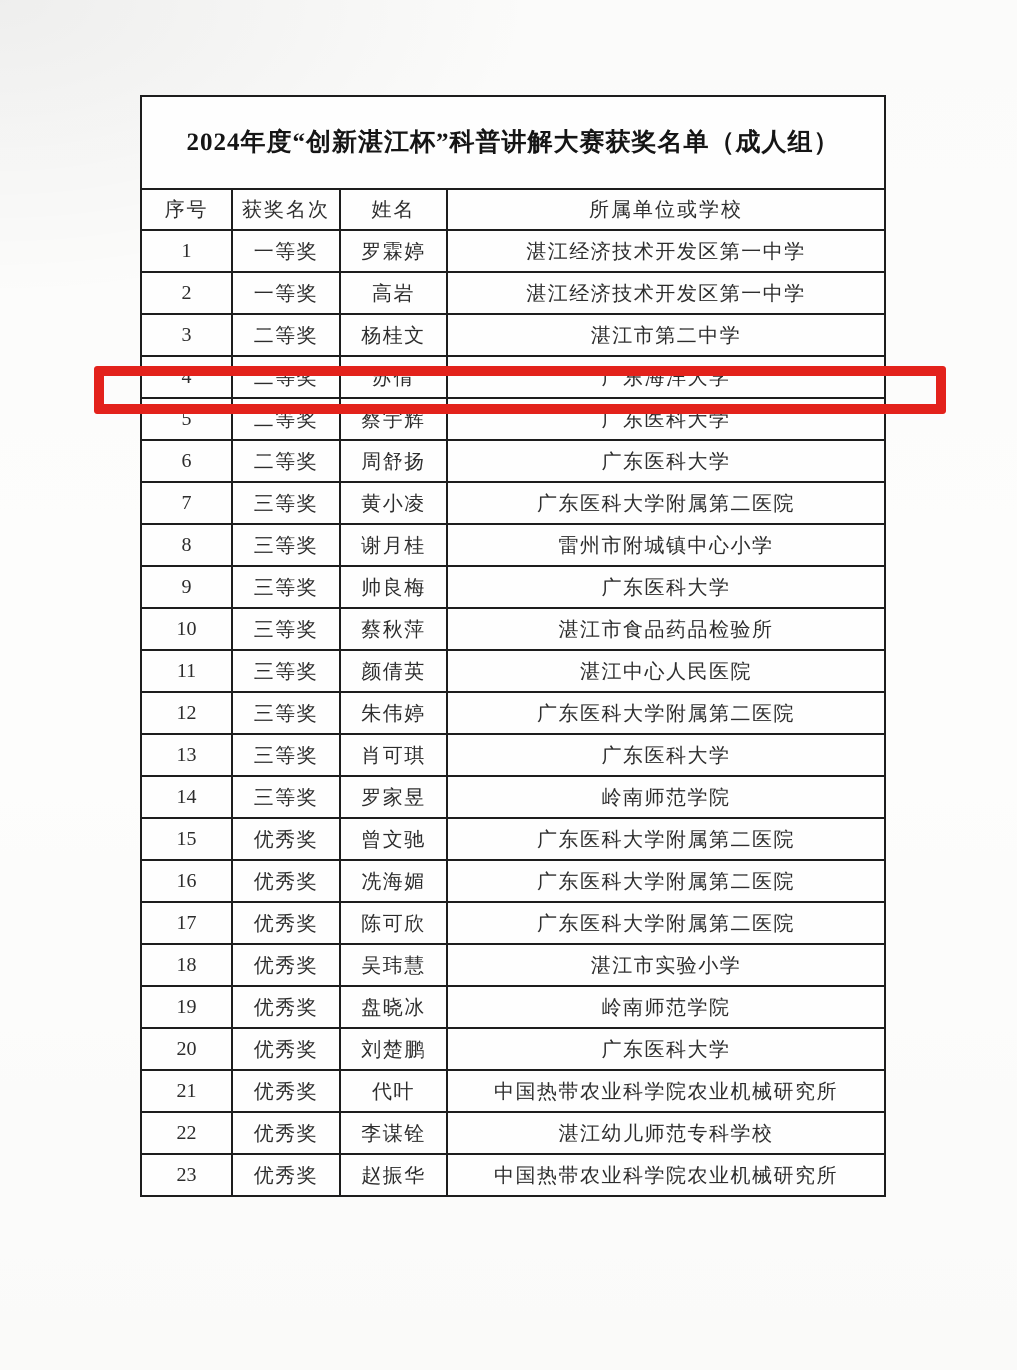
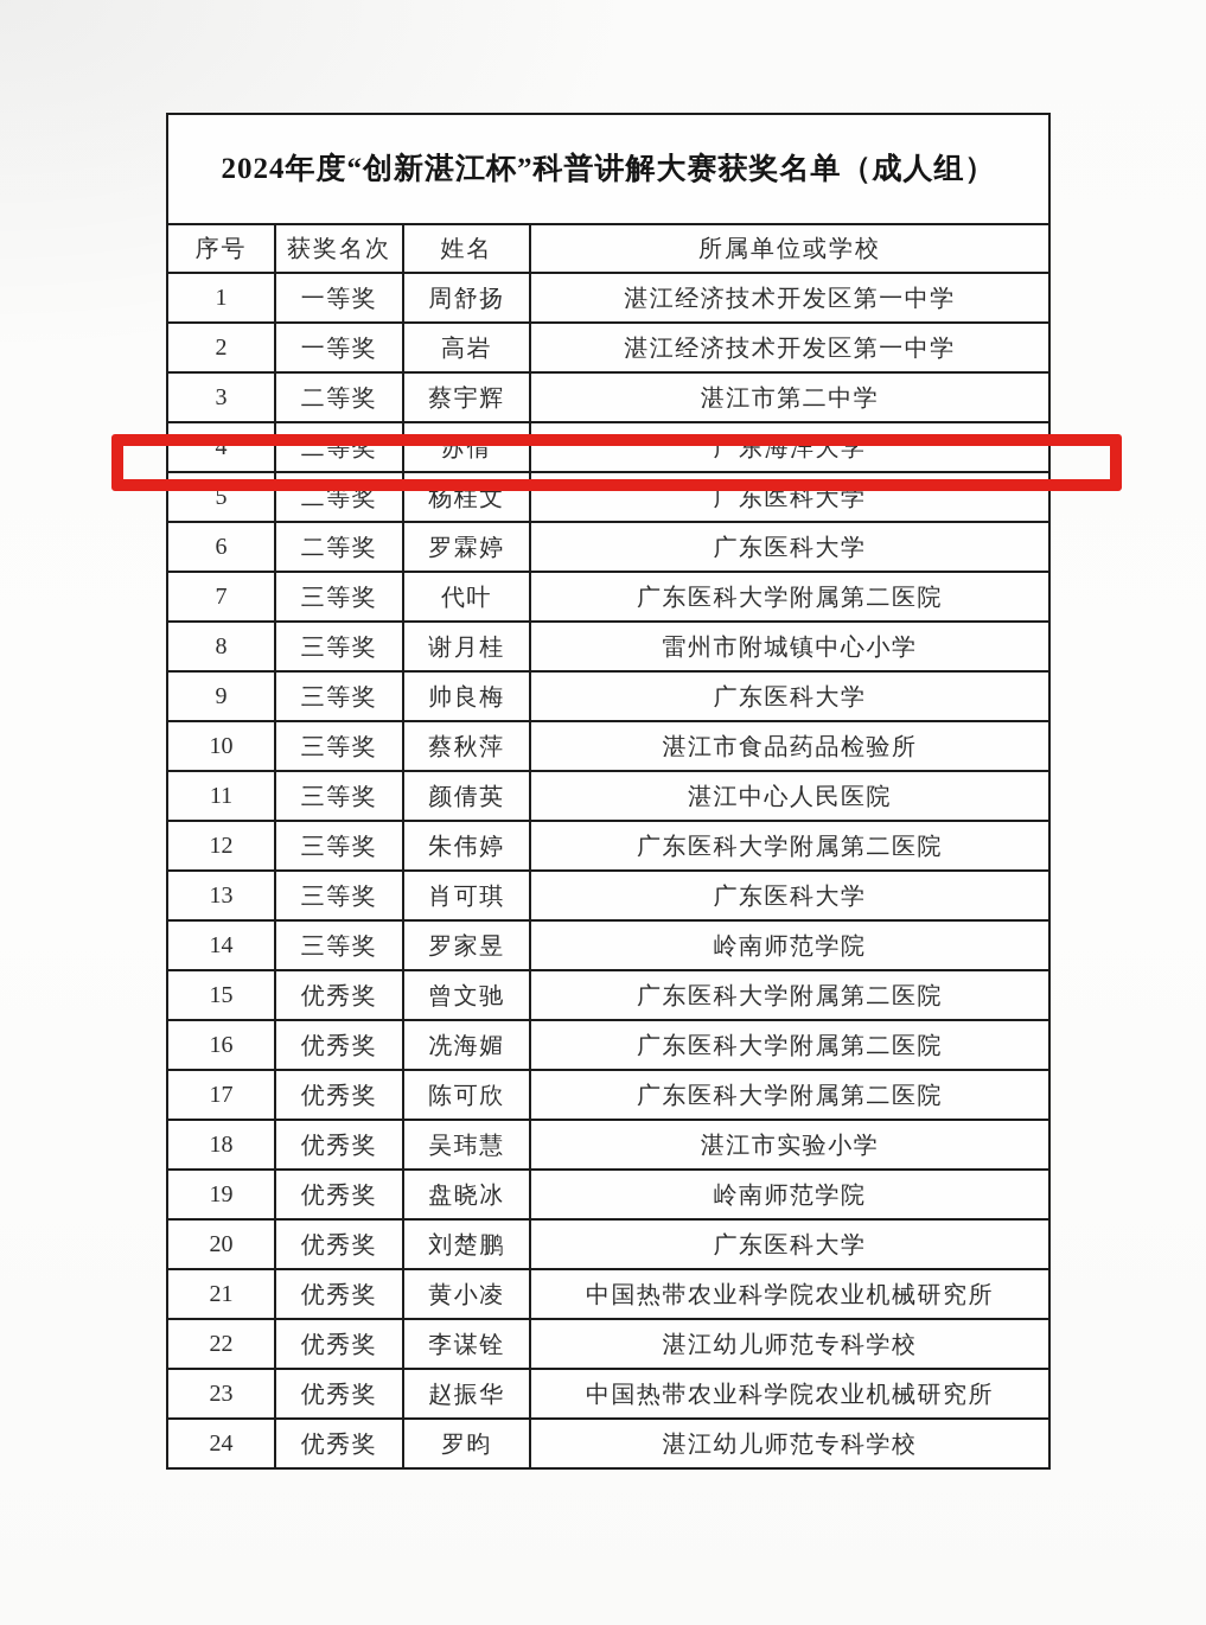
  2024年度“创新湛江杯”科普讲解大赛获奖名单（成人组）
  序号	获奖名次	姓名	所属单位或学校
- 1	一等奖	罗霖婷	湛江经济技术开发区第一中学
+ 1	一等奖	周舒扬	湛江经济技术开发区第一中学
  2	一等奖	高岩	湛江经济技术开发区第一中学
- 3	二等奖	杨桂文	湛江市第二中学
+ 3	二等奖	蔡宇辉	湛江市第二中学
  4	二等奖	苏倩	广东海洋大学
- 5	二等奖	蔡宇辉	广东医科大学
+ 5	二等奖	杨桂文	广东医科大学
- 6	二等奖	周舒扬	广东医科大学
+ 6	二等奖	罗霖婷	广东医科大学
- 7	三等奖	黄小凌	广东医科大学附属第二医院
+ 7	三等奖	代叶	广东医科大学附属第二医院
  8	三等奖	谢月桂	雷州市附城镇中心小学
  9	三等奖	帅良梅	广东医科大学
  10	三等奖	蔡秋萍	湛江市食品药品检验所
  11	三等奖	颜倩英	湛江中心人民医院
  12	三等奖	朱伟婷	广东医科大学附属第二医院
  13	三等奖	肖可琪	广东医科大学
  14	三等奖	罗家昱	岭南师范学院
  15	优秀奖	曾文驰	广东医科大学附属第二医院
  16	优秀奖	冼海媚	广东医科大学附属第二医院
  17	优秀奖	陈可欣	广东医科大学附属第二医院
  18	优秀奖	吴玮慧	湛江市实验小学
  19	优秀奖	盘晓冰	岭南师范学院
  20	优秀奖	刘楚鹏	广东医科大学
- 21	优秀奖	代叶	中国热带农业科学院农业机械研究所
+ 21	优秀奖	黄小凌	中国热带农业科学院农业机械研究所
  22	优秀奖	李谋铨	湛江幼儿师范专科学校
  23	优秀奖	赵振华	中国热带农业科学院农业机械研究所
+ 24	优秀奖	罗昀	湛江幼儿师范专科学校
